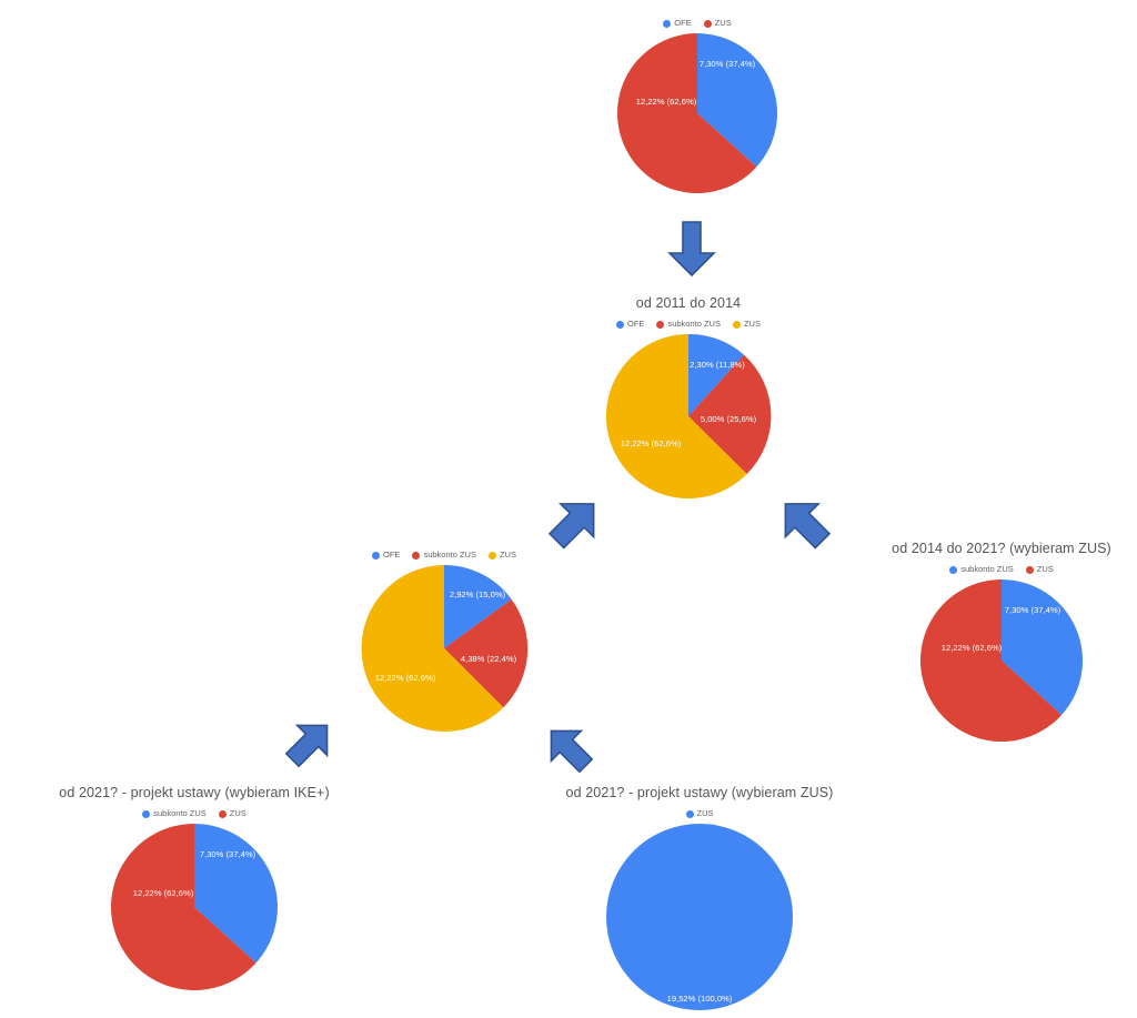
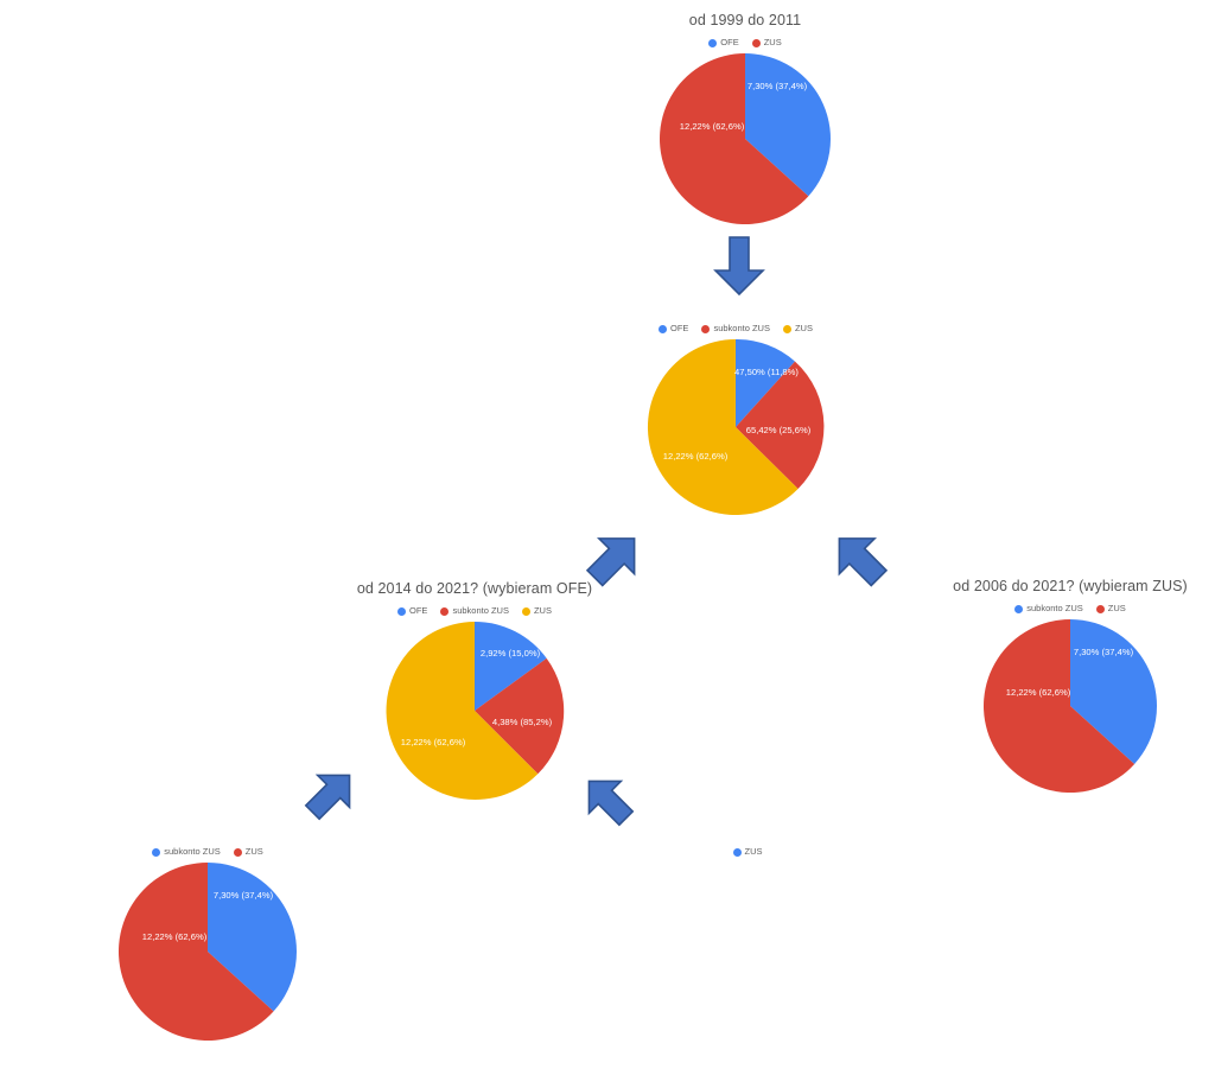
+ od 1999 do 2011
  OFE
  ZUS
  7,30% (37,4%)
  12,22% (62,6%)
- od 2011 do 2014
  OFE
  subkonto ZUS
  ZUS
- 2,30% (11,8%)
+ 47,50% (11,8%)
- 5,00% (25,6%)
+ 65,42% (25,6%)
  12,22% (62,6%)
+ od 2014 do 2021? (wybieram OFE)
  OFE
  subkonto ZUS
  ZUS
  2,92% (15,0%)
- 4,38% (22,4%)
+ 4,38% (85,2%)
  12,22% (62,6%)
- od 2014 do 2021? (wybieram ZUS)
+ od 2006 do 2021? (wybieram ZUS)
  subkonto ZUS
  ZUS
  7,30% (37,4%)
  12,22% (62,6%)
- od 2021? - projekt ustawy (wybieram IKE+)
  subkonto ZUS
  ZUS
  7,30% (37,4%)
  12,22% (62,6%)
- od 2021? - projekt ustawy (wybieram ZUS)
  ZUS
- 19,52% (100,0%)
